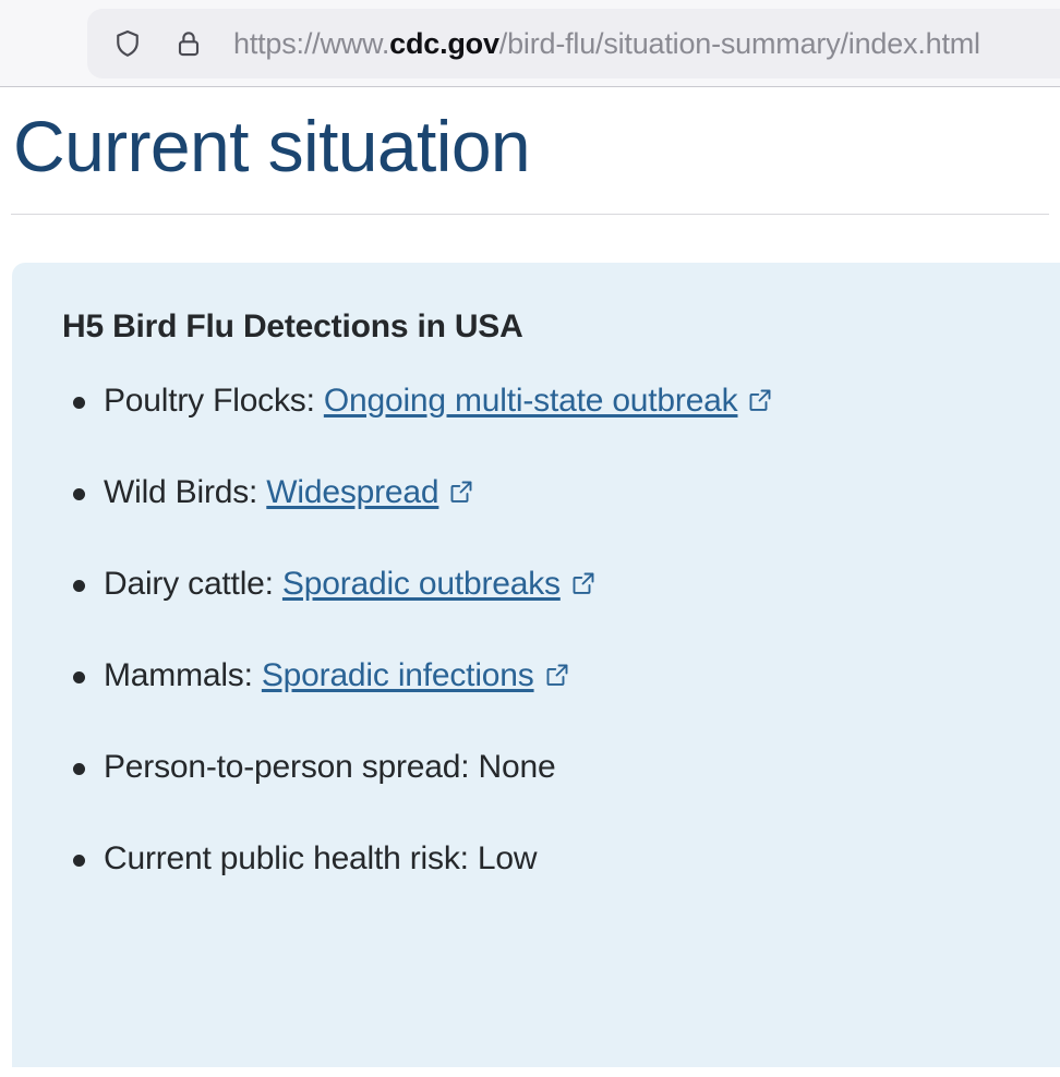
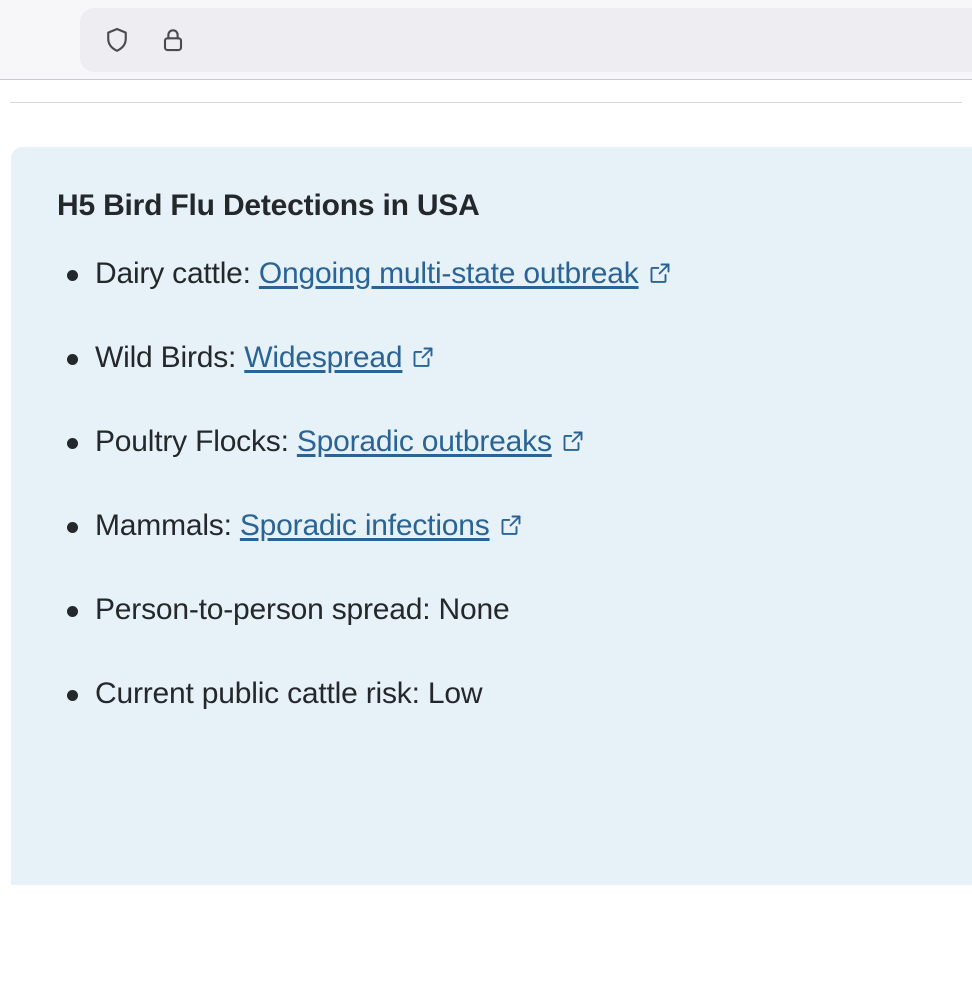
- https://www.cdc.gov/bird-flu/situation-summary/index.html
- Current situation
  H5 Bird Flu Detections in USA
- Poultry Flocks: Ongoing multi-state outbreak
+ Dairy cattle: Ongoing multi-state outbreak
  Wild Birds: Widespread
- Dairy cattle: Sporadic outbreaks
+ Poultry Flocks: Sporadic outbreaks
  Mammals: Sporadic infections
  Person-to-person spread: None
- Current public health risk: Low
+ Current public cattle risk: Low
